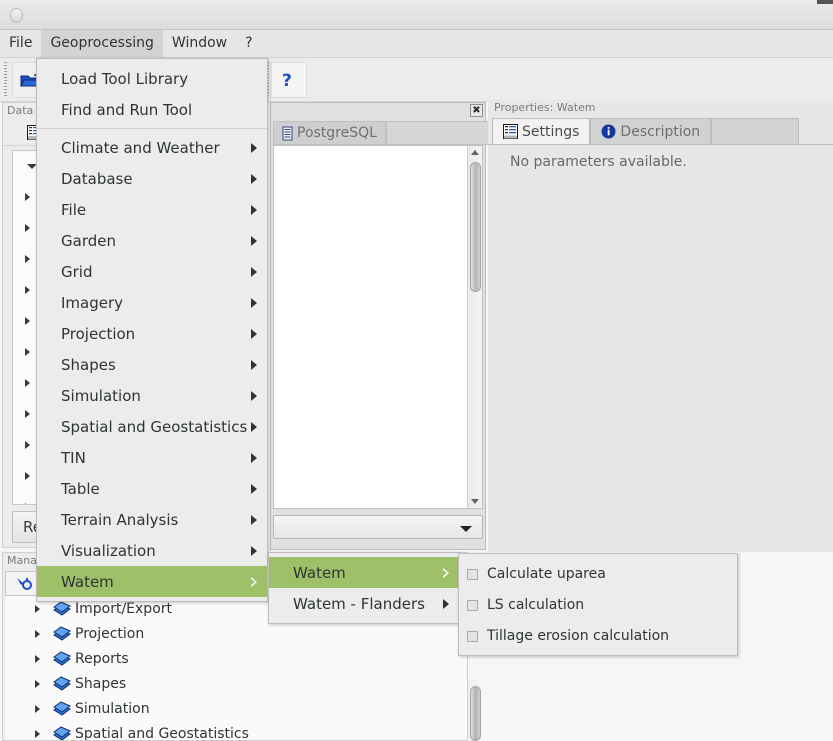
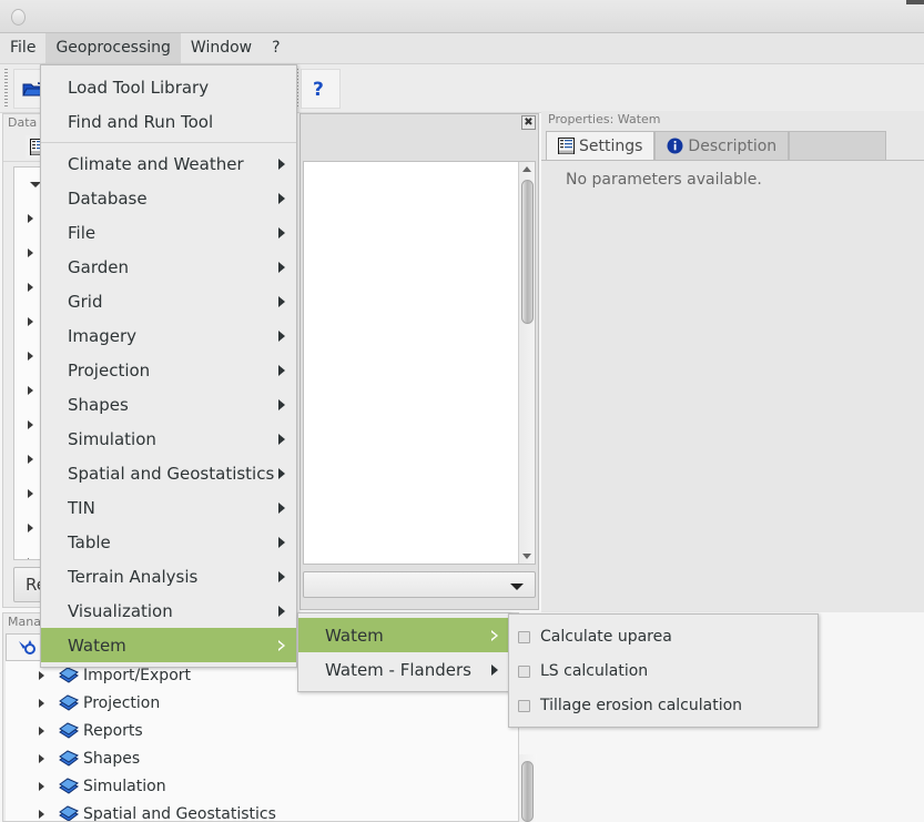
  File
  Geoprocessing
  Window
  ?
  ?
  Data
  ✖
- PostgreSQL
  Properties: Watem
  Settings
  Description
  No parameters available.
  Mana
  Import/Export
  Projection
  Reports
  Shapes
  Simulation
  Spatial and Geostatistics
  Load Tool Library
  Find and Run Tool
  Climate and Weather
  Database
  File
  Garden
  Grid
  Imagery
  Projection
  Shapes
  Simulation
  Spatial and Geostatistics
  TIN
  Table
  Terrain Analysis
  Visualization
  Watem
  Watem
  Watem - Flanders
  Calculate uparea
  LS calculation
  Tillage erosion calculation
